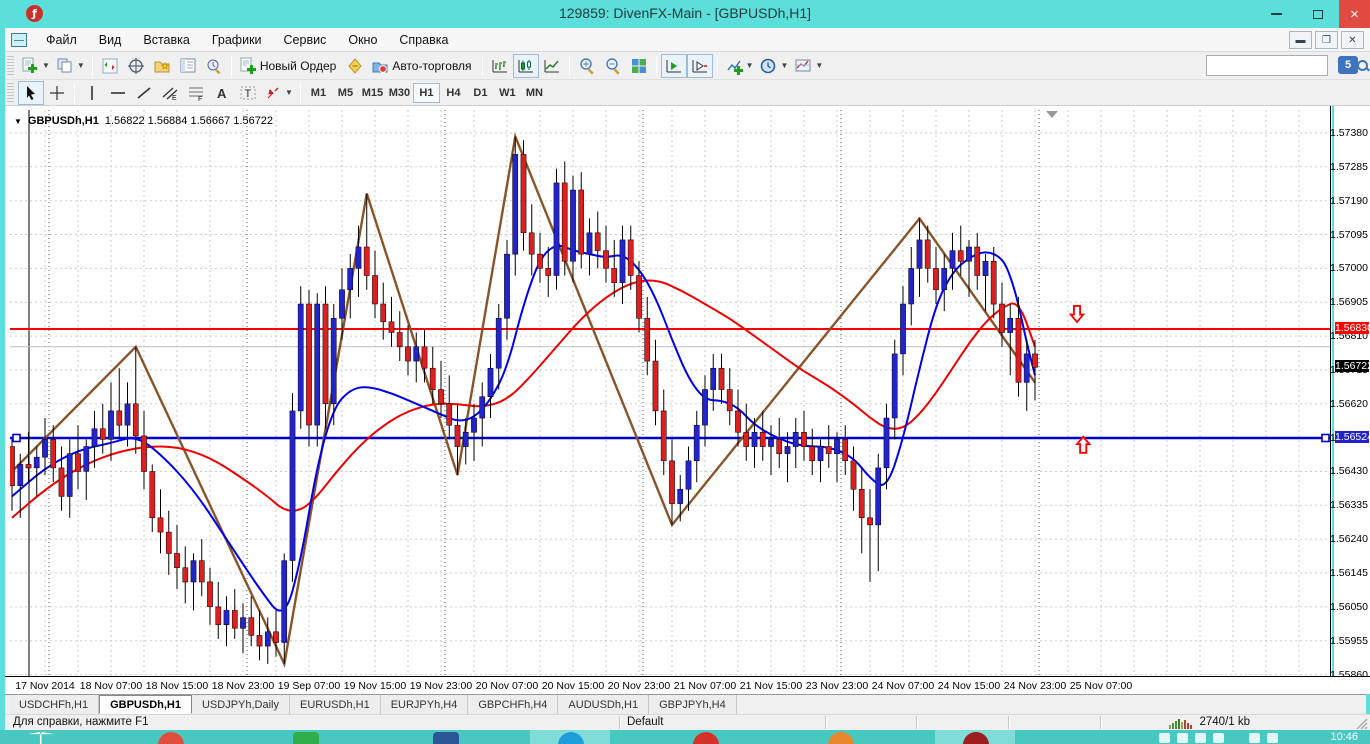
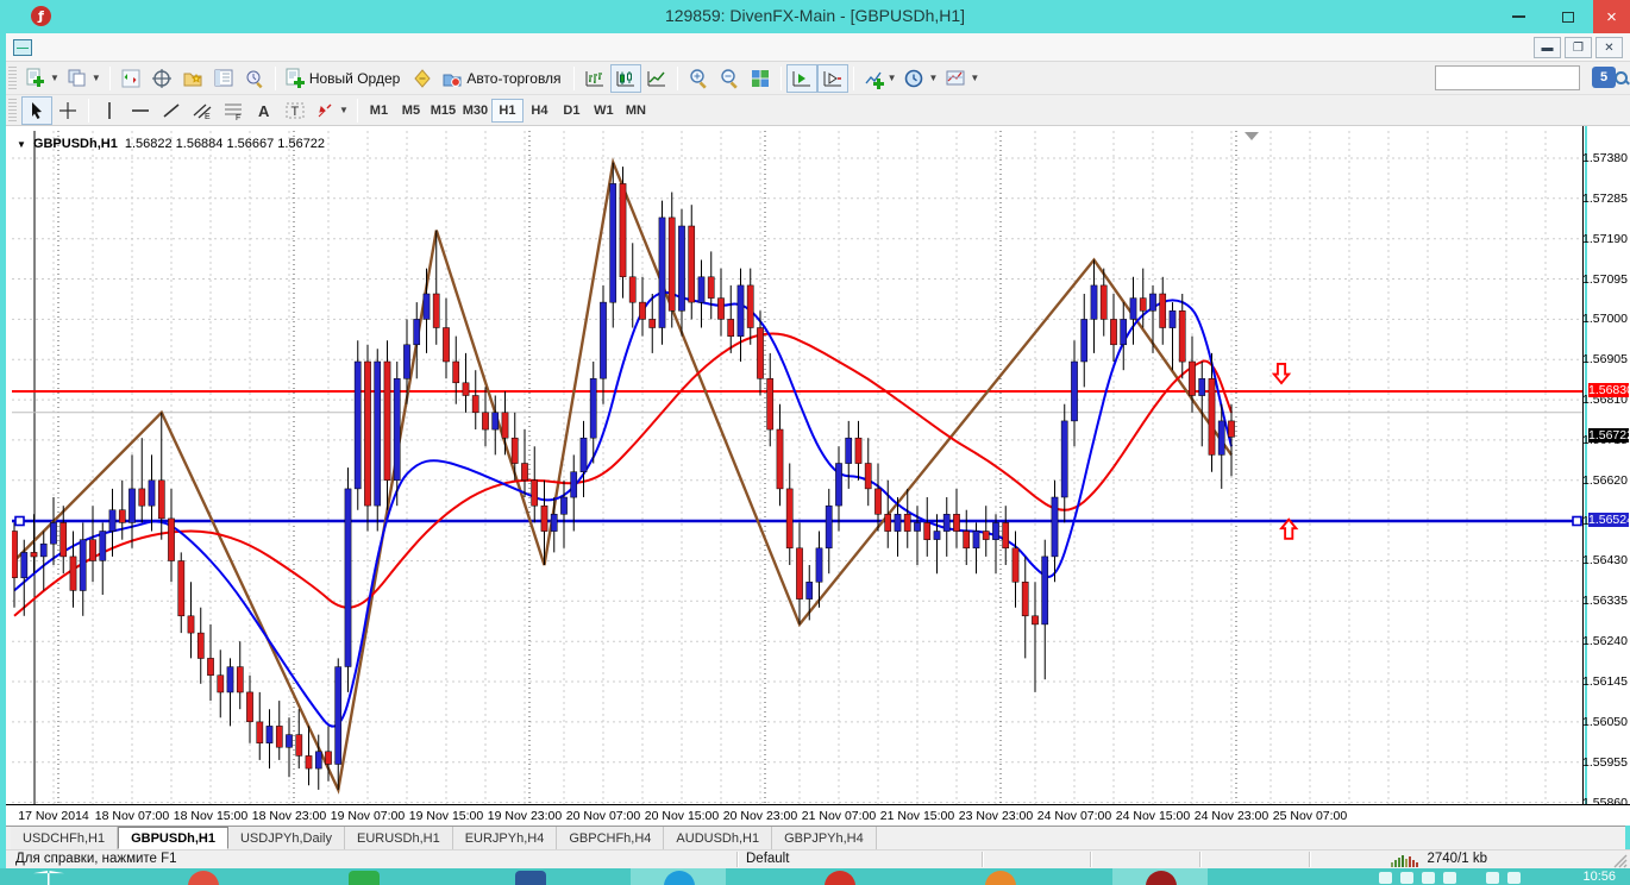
  ƒ
  129859: DivenFX-Main - [GBPUSDh,H1]
  ×
- Файл
- Вид
- Вставка
- Графики
- Сервис
- Окно
- Справка
  ▬
  ❐
  ✕
  ▼
  ▼
  Новый Ордер
  Авто-торговля
  ▼
  ▼
  ▼
  5
  A
  T
  ▼
  M1
  M5
  M15
  M30
  H1
  H4
  D1
  W1
  MN
  ▼
  GBPUSDh,H1
  1.56822 1.56884 1.56667 1.56722
  1.57380
  1.57285
  1.57190
  1.57095
  1.57000
  1.56905
  1.56810
  1.56620
  1.56430
  1.56335
  1.56240
  1.56145
  1.56050
  1.55955
  1.55860
  1.5683
  1.5652
  1.5672
  17 Nov 2014
  18 Nov 07:00
  18 Nov 15:00
  18 Nov 23:00
- 19 Sep 07:00
+ 19 Nov 07:00
  19 Nov 15:00
  19 Nov 23:00
  20 Nov 07:00
  20 Nov 15:00
  20 Nov 23:00
  21 Nov 07:00
  21 Nov 15:00
  23 Nov 23:00
  24 Nov 07:00
  24 Nov 15:00
  24 Nov 23:00
  25 Nov 07:00
  USDCHFh,H1
  GBPUSDh,H1
  USDJPYh,Daily
  EURUSDh,H1
  EURJPYh,H4
  GBPCHFh,H4
  AUDUSDh,H1
  GBPJPYh,H4
  Для справки, нажмите F1
  Default
  2740/1 kb
- 10:46
+ 10:56
